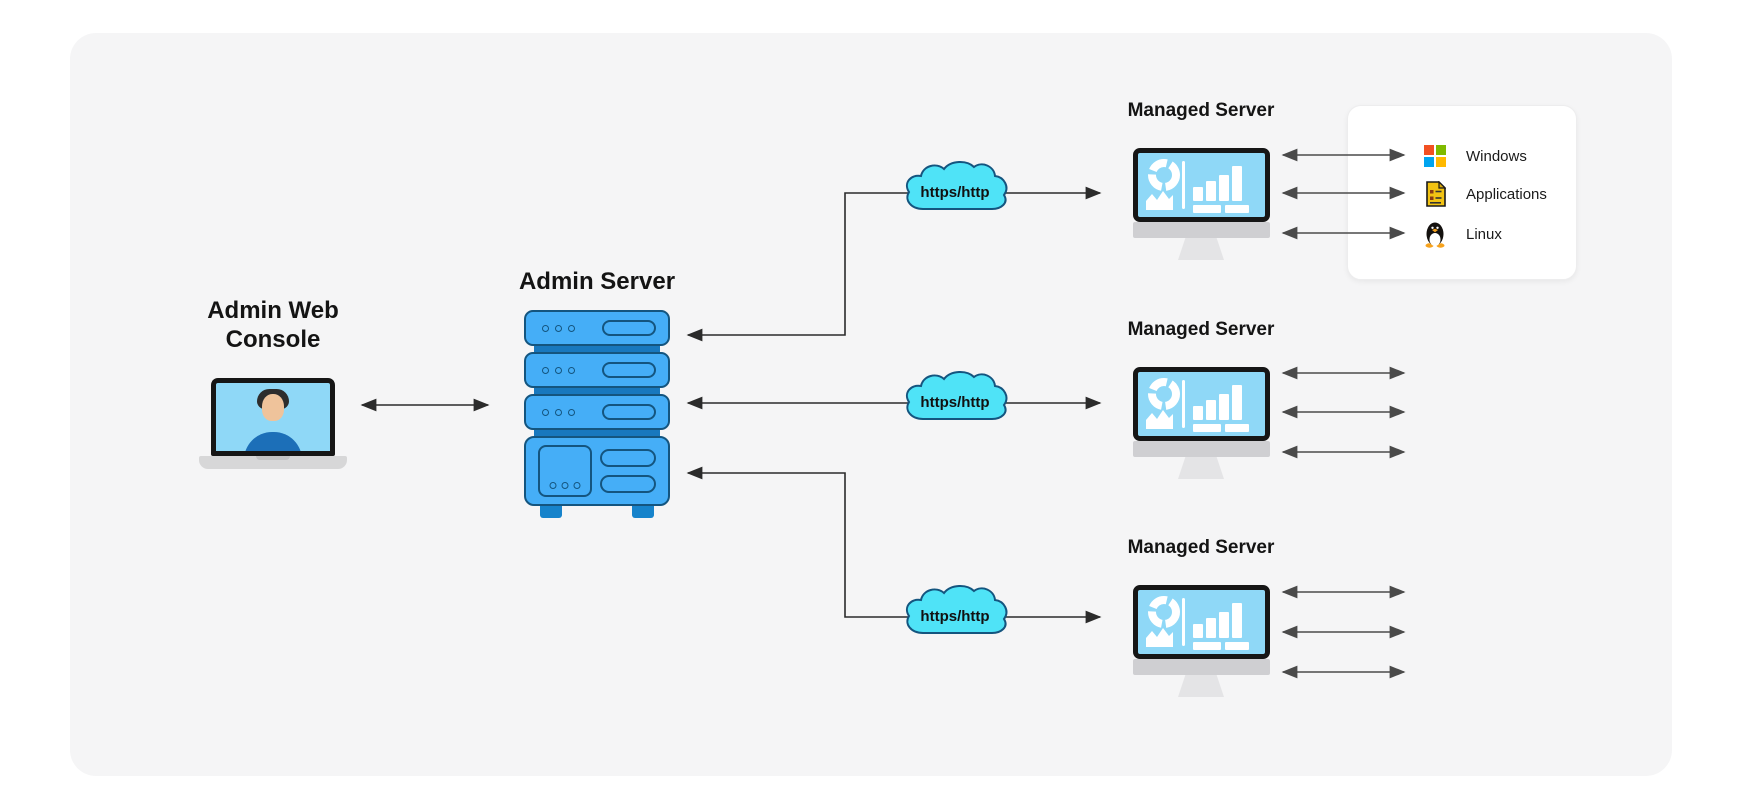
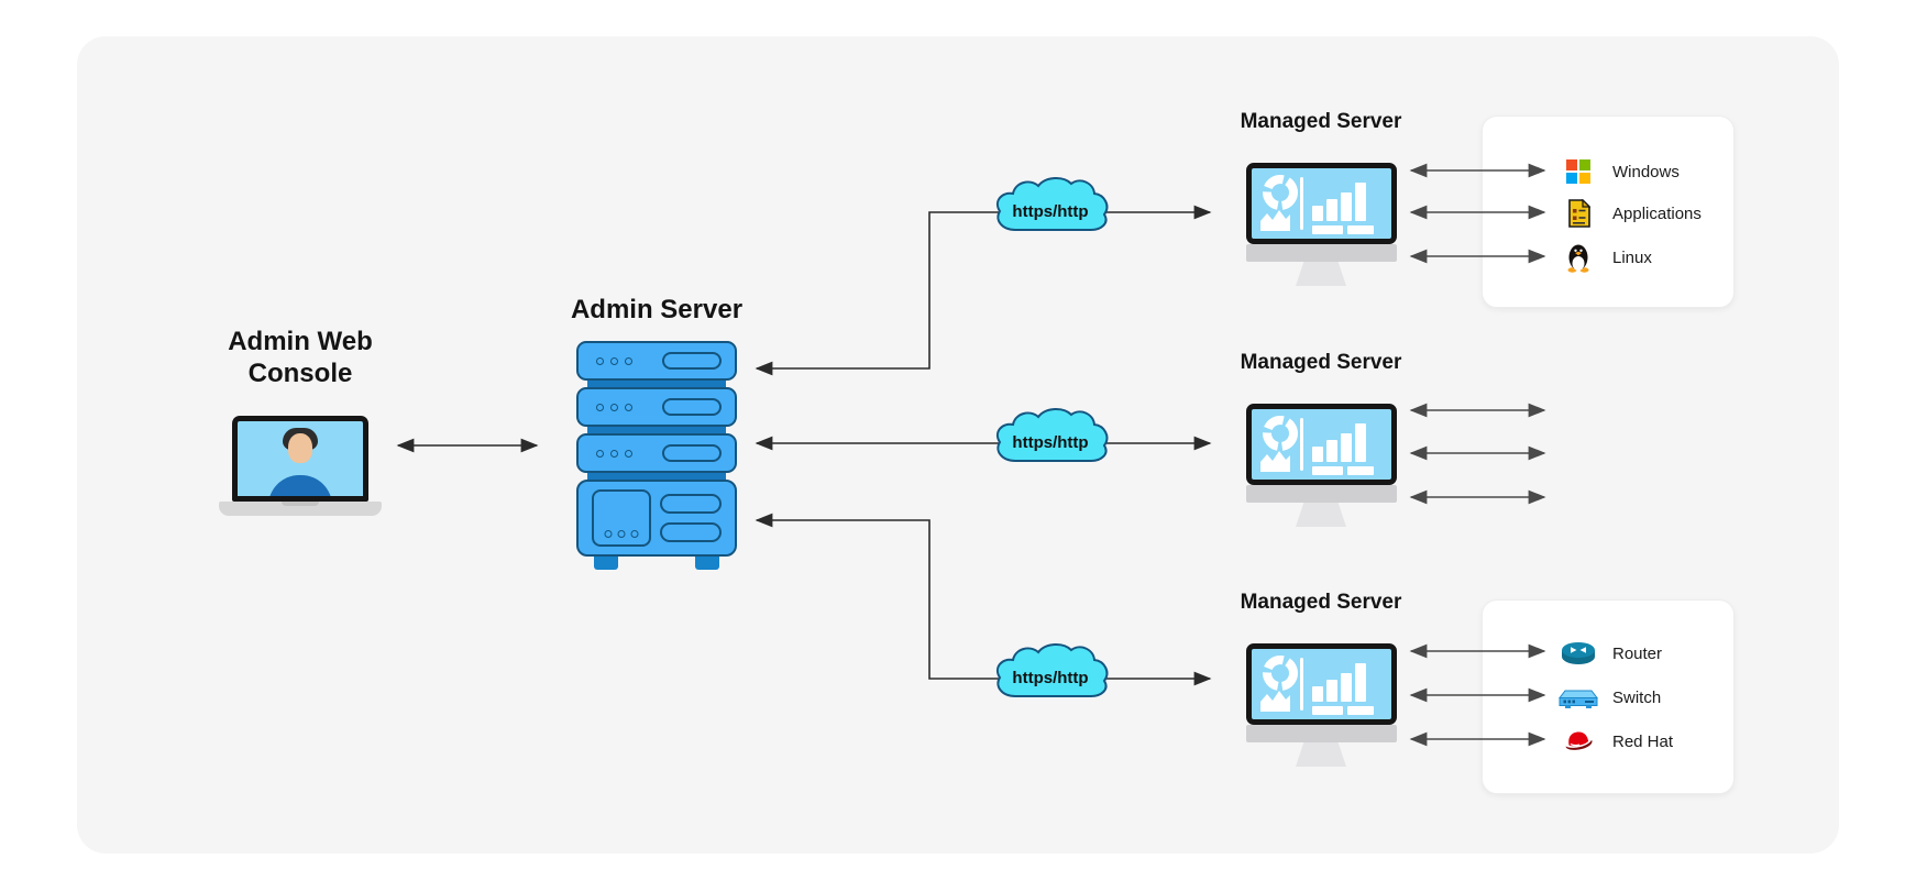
  Admin Web
  Console
  Admin Server
  Managed Server
  Managed Server
  Managed Server
  https/http
  https/http
  https/http
  Windows
  Applications
  Linux
+ Router
+ Switch
+ Red Hat
